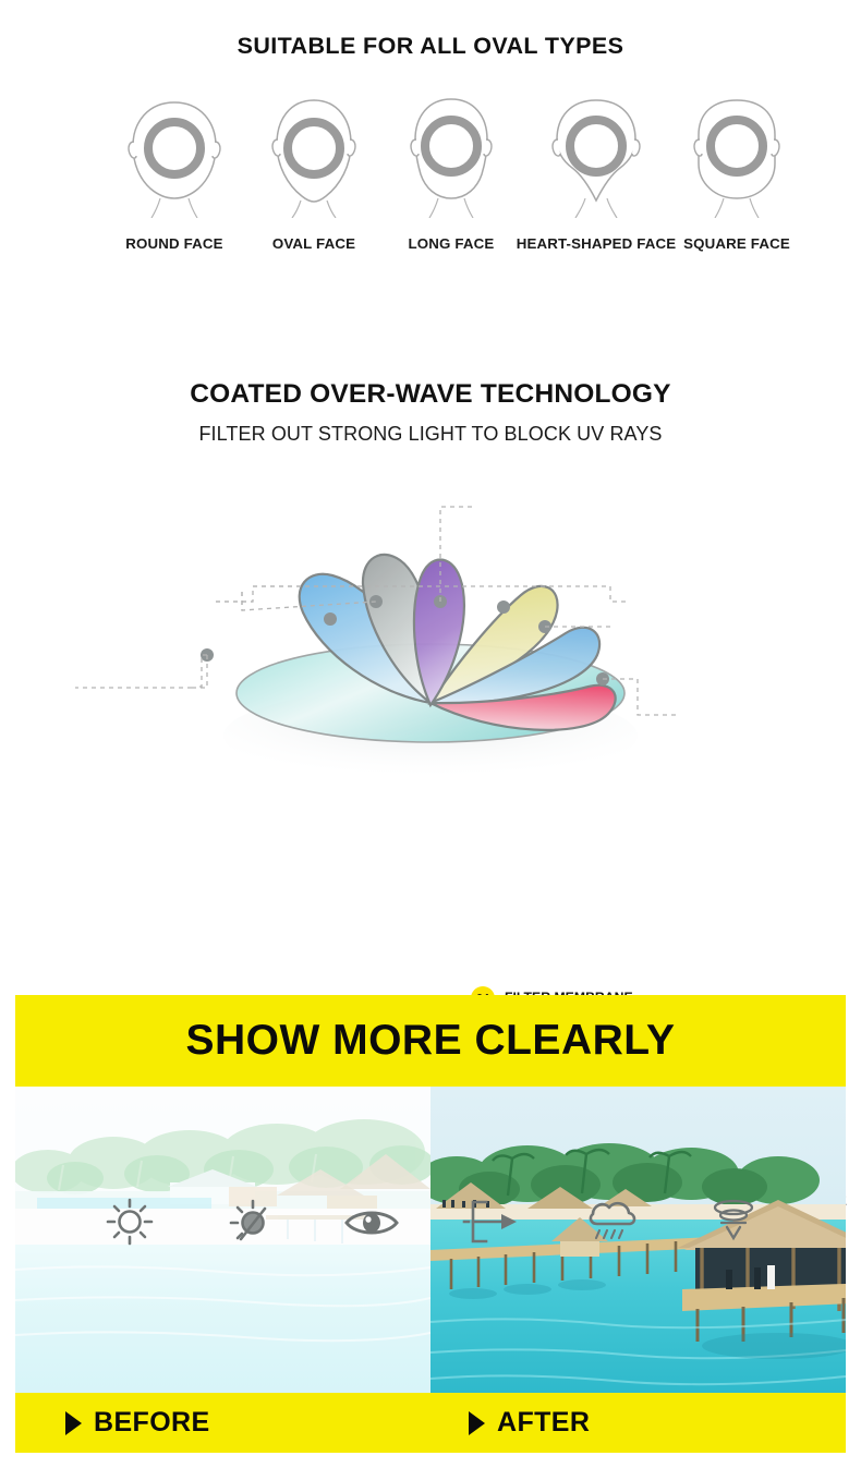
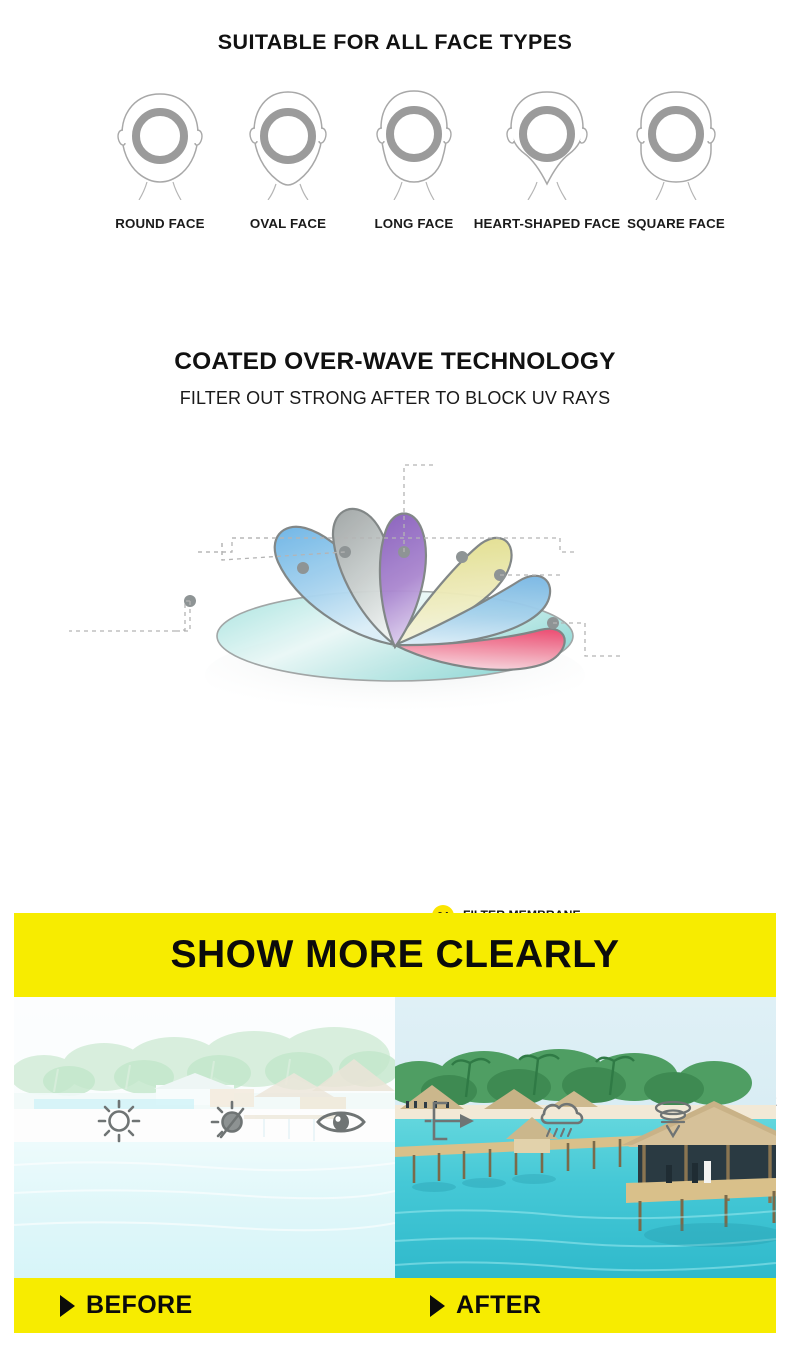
- SUITABLE FOR ALL OVAL TYPES
+ SUITABLE FOR ALL FACE TYPES
  ROUND FACE
  OVAL FACE
  LONG FACE
  HEART-SHAPED FACE
  SQUARE FACE
  COATED OVER-WAVE TECHNOLOGY
- FILTER OUT STRONG LIGHT TO BLOCK UV RAYS
+ FILTER OUT STRONG AFTER TO BLOCK UV RAYS
  SHOW MORE CLEARLY
  BEFORE
  AFTER
